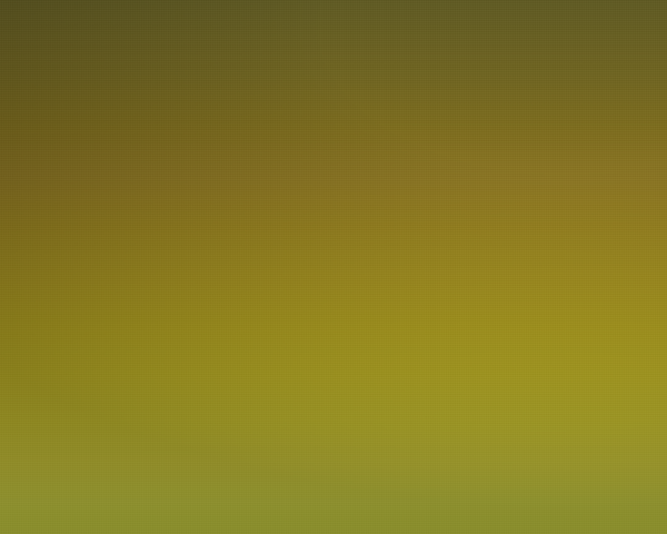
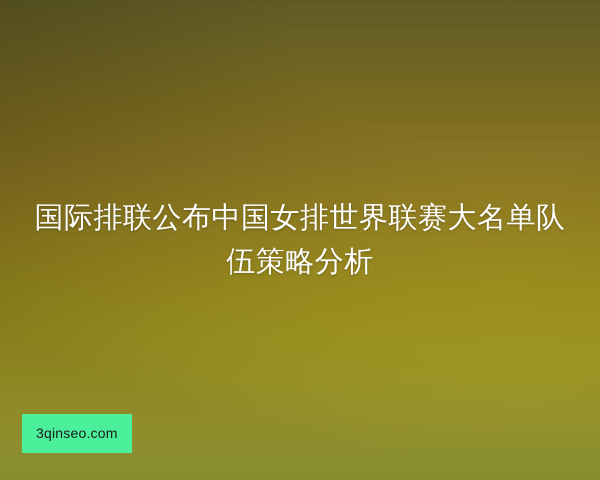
+ 国际排联公布中国女排世界联赛大名单队伍策略分析
+ 3qinseo.com
